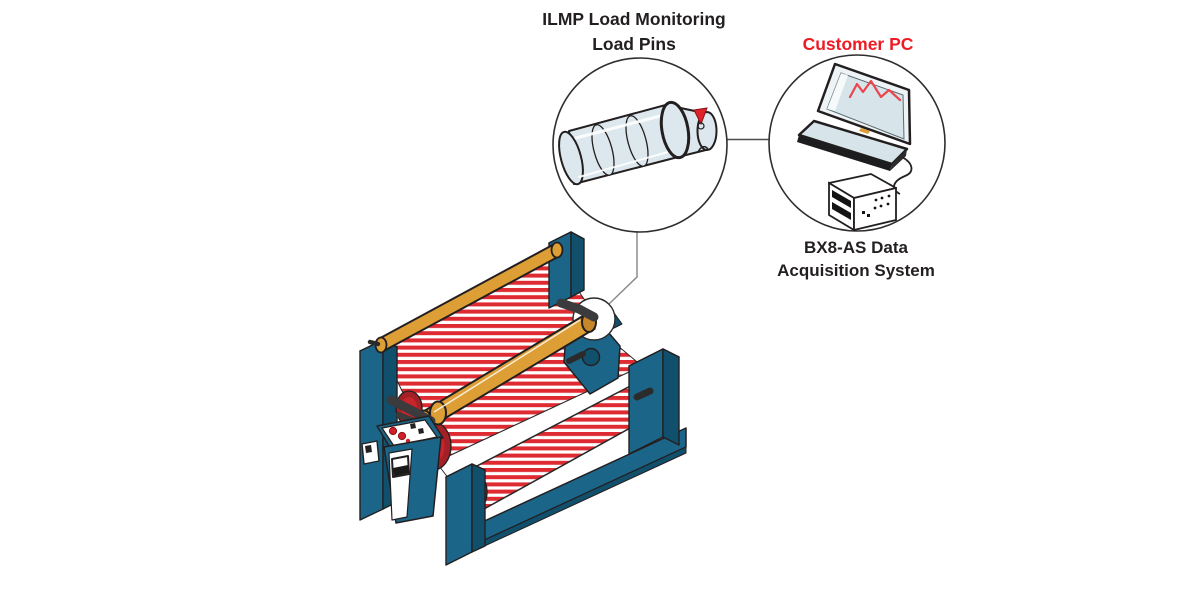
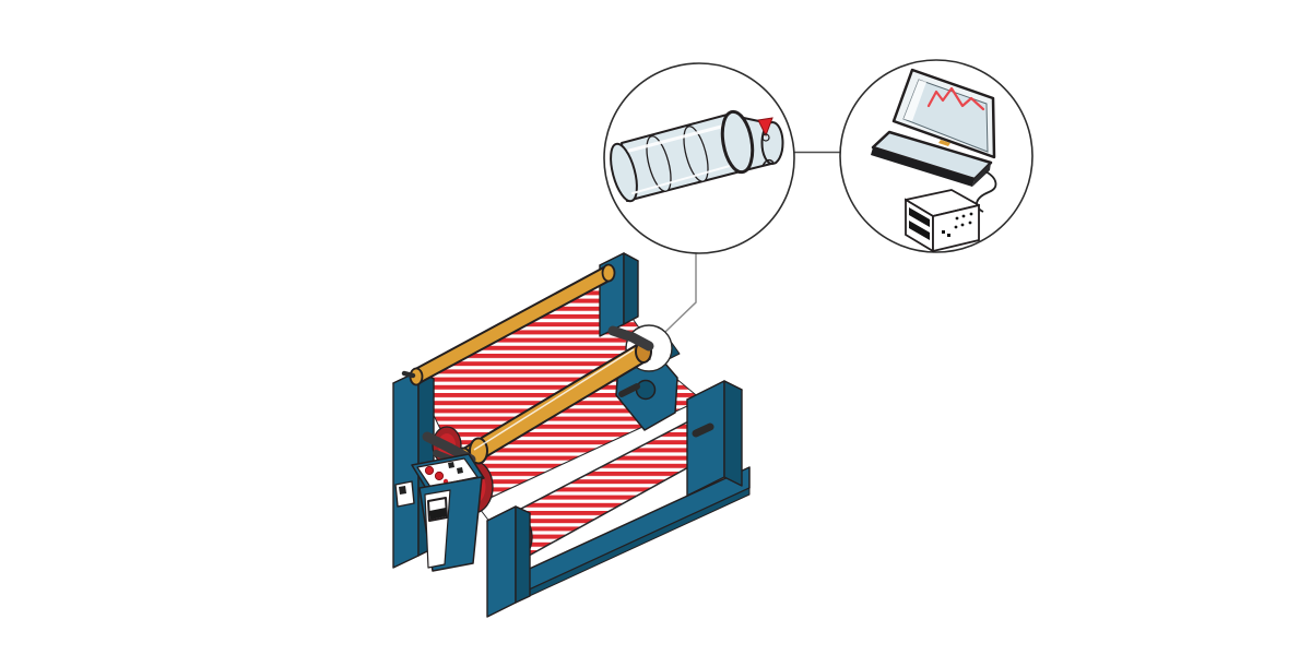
- ILMP Load Monitoring
- Load Pins
- Customer PC
- BX8-AS Data
- Acquisition System
